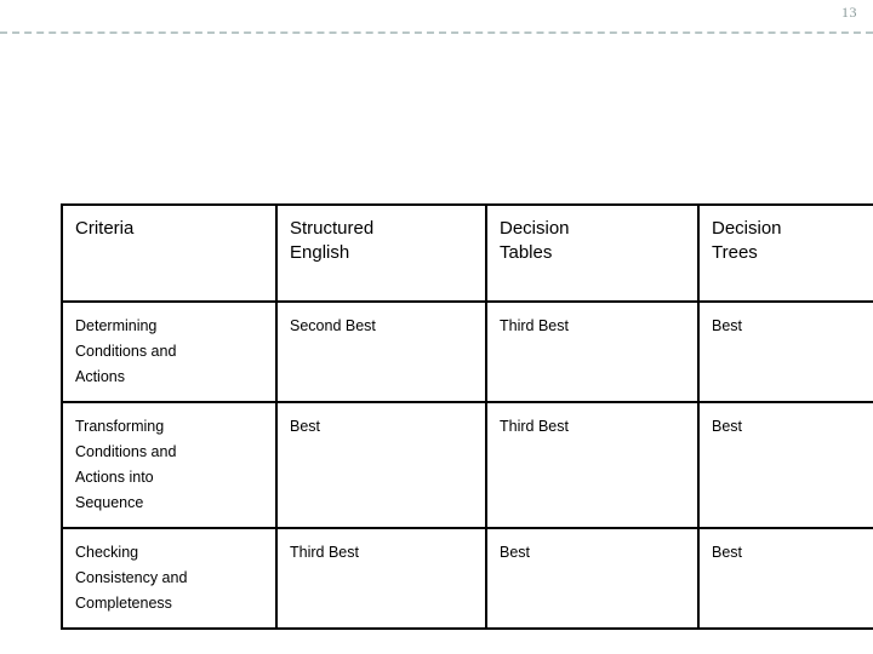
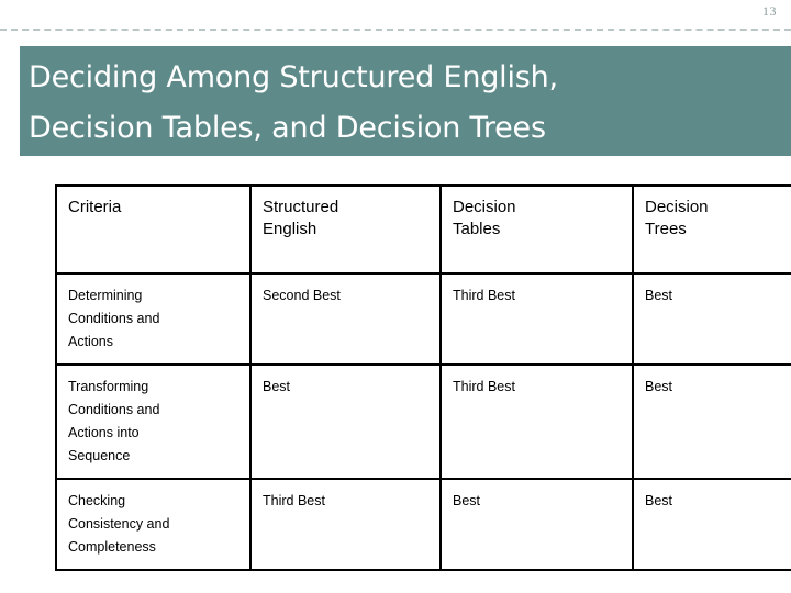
  13
+ Deciding Among Structured English,
+ Decision Tables, and Decision Trees
  Criteria	Structured English	Decision Tables	Decision Trees
  Determining Conditions and Actions	Second Best	Third Best	Best
  Transforming Conditions and Actions into Sequence	Best	Third Best	Best
  Checking Consistency and Completeness	Third Best	Best	Best
